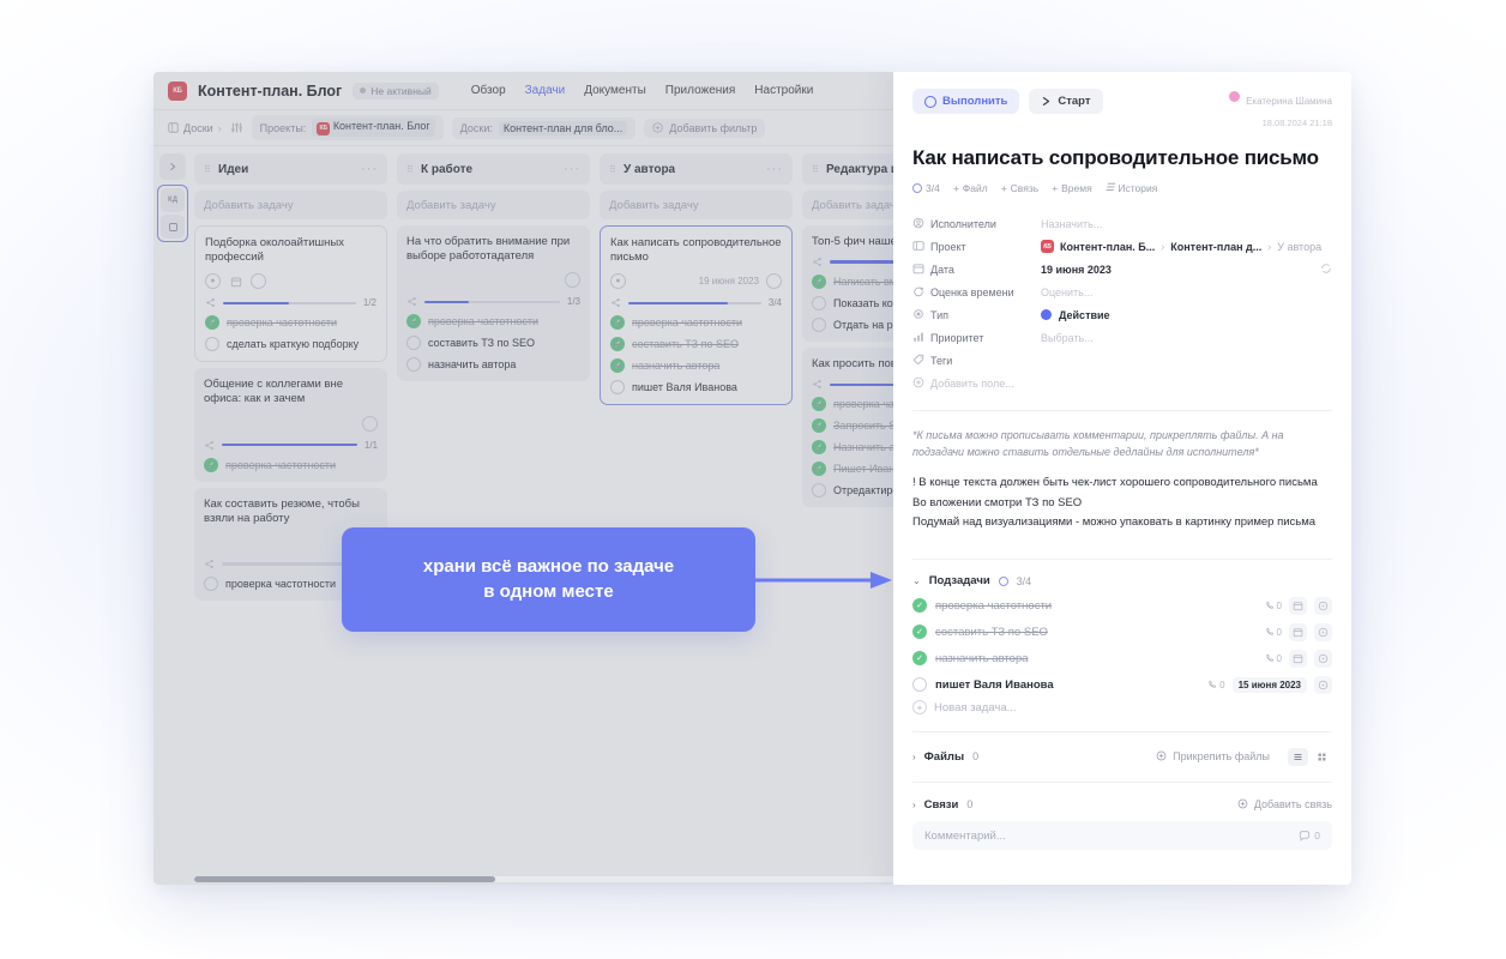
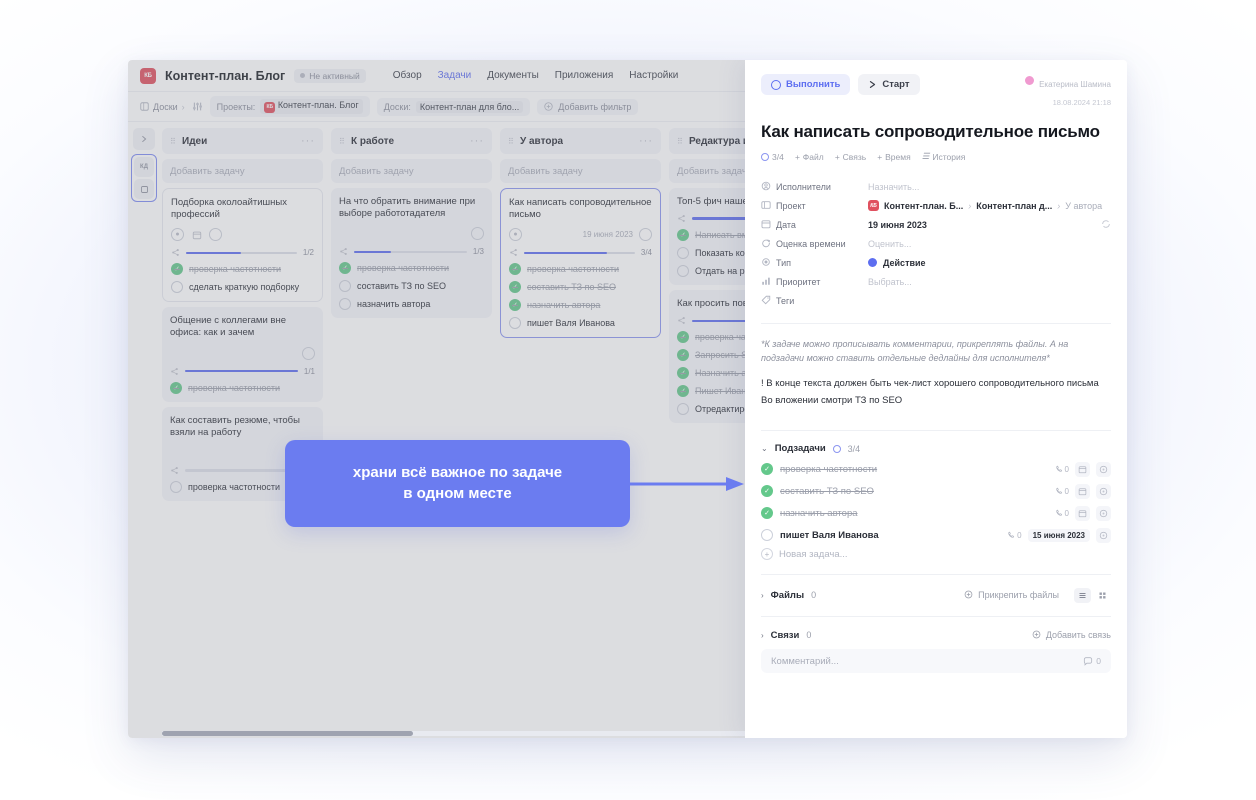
  Контент-план. Блог
  Не активный
  Обзор
  Задачи
  Документы
  Приложения
  Настройки
  Доски
  ›
  Проекты:
  Контент-план. Блог
  Доски:
  Контент-план для бло...
  Добавить фильтр
  ⠿
  Идеи
  ···
  Добавить задачу
  Подборка околоайтишных профессий
  1/2
  проверка частотности
  сделать краткую подборку
  Общение с коллегами вне офиса: как и зачем
  1/1
  проверка частотности
  Как составить резюме, чтобы взяли на работу
  проверка частотности
  ⠿
  К работе
  ···
  Добавить задачу
  На что обратить внимание при выборе работотадателя
  1/3
  проверка частотности
  составить ТЗ по SEO
  назначить автора
  ⠿
  У автора
  ···
  Добавить задачу
  Как написать сопроводительное письмо
  19 июня 2023
  3/4
  проверка частотности
  составить ТЗ по SEO
  назначить автора
  пишет Валя Иванова
  ⠿
  Редактура
  Добавить зада
  Топ-5 фич наш
  Написать в
  Показать ко
  Отдать на р
  Как просить по
  проверка ча
  Запросить
  Назначить а
  Пишет Иван
  Выполнить
  Старт
  Екатерина Шамина
  18.08.2024 21:18
  Как написать сопроводительное письмо
  3/4
  +
  Файл
  +
  Связь
  +
  Время
  ☰
  История
  Исполнители
  Назначить...
  Проект
  Контент-план. Б...
  ›
  Контент-план д...
  ›
  У автора
  Дата
  19 июня 2023
  Оценка времени
  Оценить...
  Тип
  Действие
  Приоритет
  Выбрать...
  Теги
- Добавить поле...
- *К письма можно прописывать комментарии, прикреплять файлы. А на подзадачи можно ставить отдельные дедлайны для исполнителя*
+ *К задаче можно прописывать комментарии, прикреплять файлы. А на подзадачи можно ставить отдельные дедлайны для исполнителя*
  ! В конце текста должен быть чек-лист хорошего сопроводительного письма
  Во вложении смотри ТЗ по SEO
- Подумай над визуализациями - можно упаковать в картинку пример письма
  ⌄
  Подзадачи
  3/4
  проверка частотности
  0
  составить ТЗ по SEO
  0
  назначить автора
  0
  пишет Валя Иванова
  0
  15 июня 2023
  +
  Новая задача...
  ›
  Файлы
  0
  Прикрепить файлы
  ›
  Связи
  0
  Добавить связь
  Комментарий...
  0
  храни всё важное по задаче
  в одном месте
